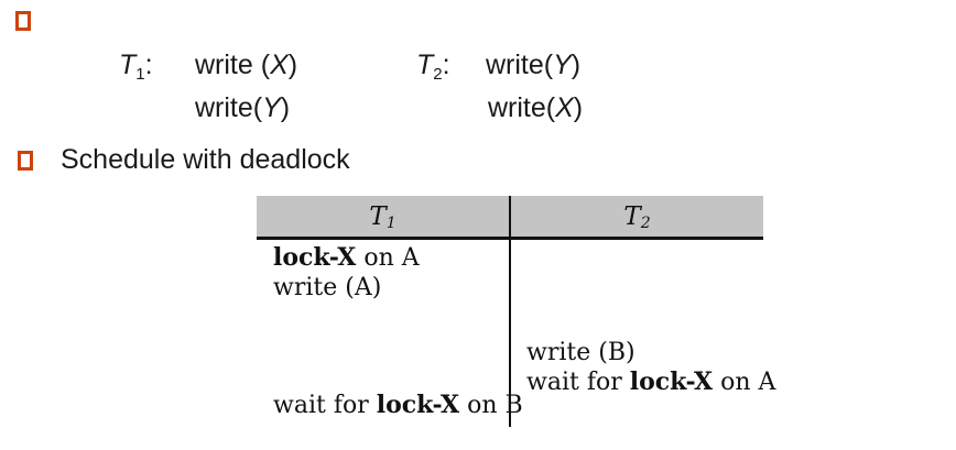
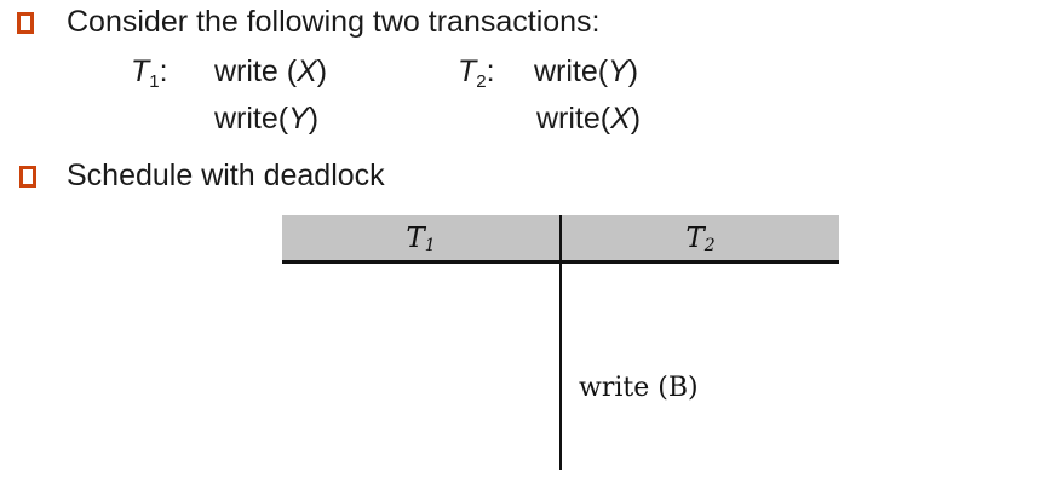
+ Consider the following two transactions:
  T1:
  write (X)
  T2:
  write(Y)
  write(Y)
  write(X)
  Schedule with deadlock
  T
  1
  T
  2
- lock-X on A
- write (A)
- wait for lock-X on B
  write (B)
- wait for lock-X on A
